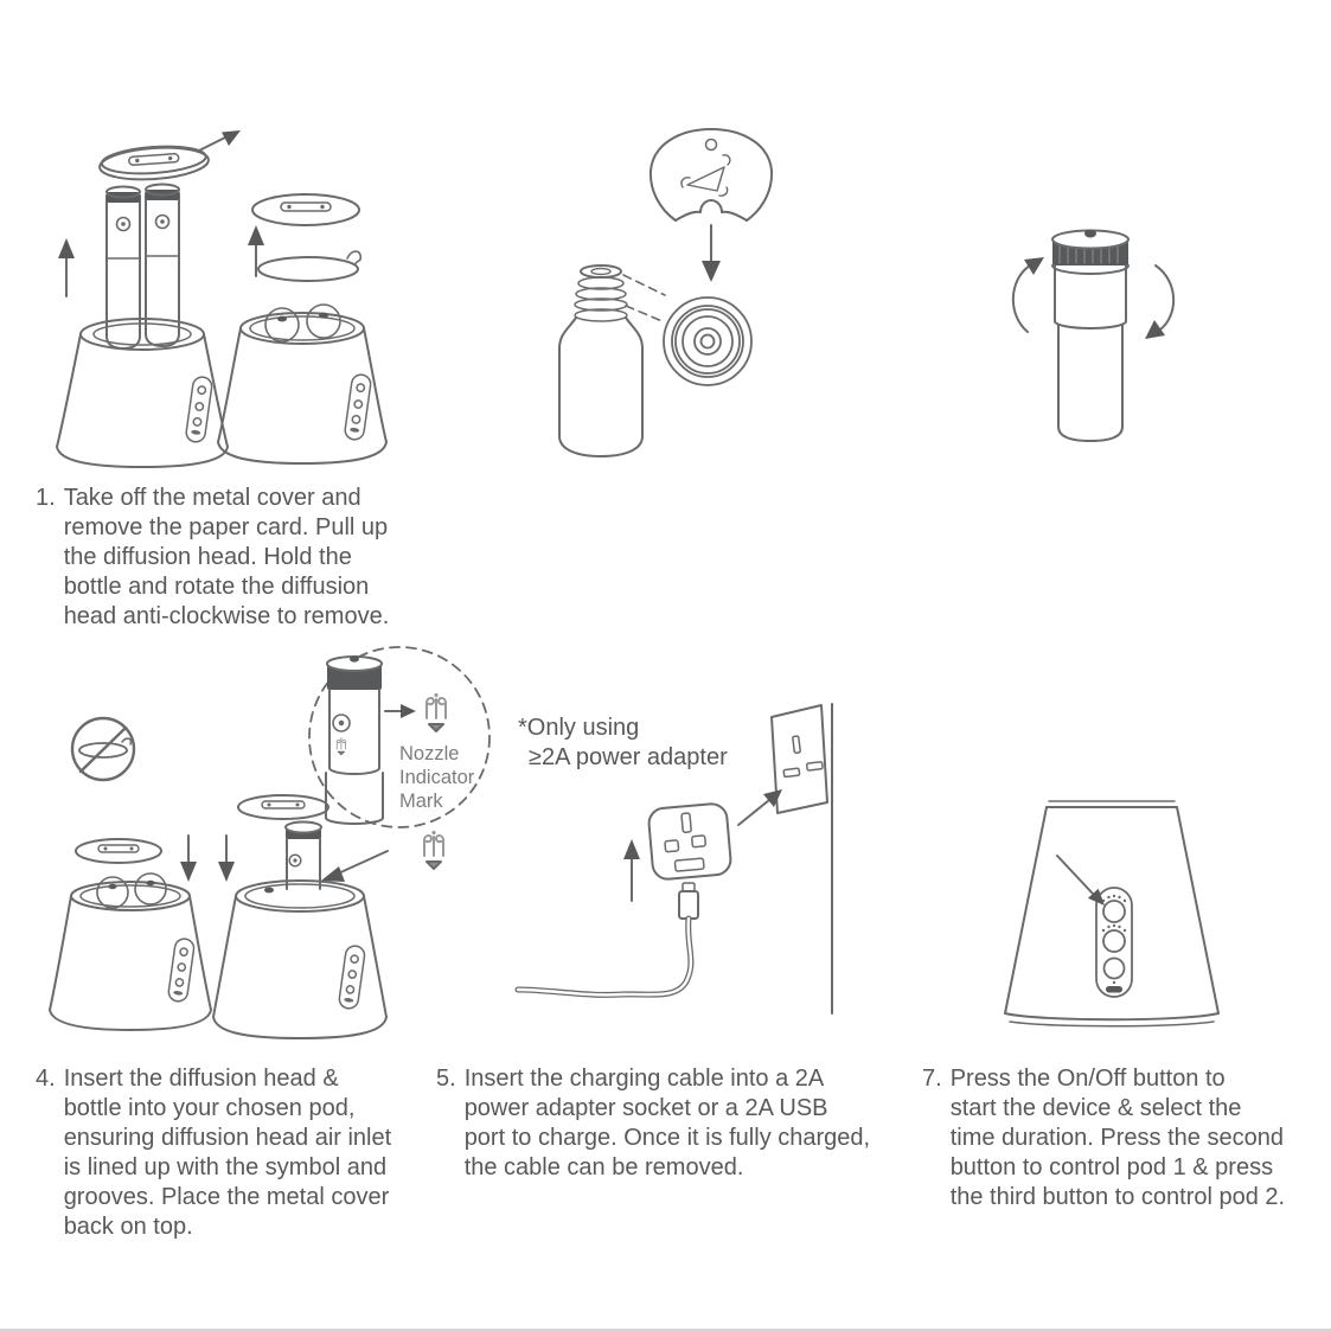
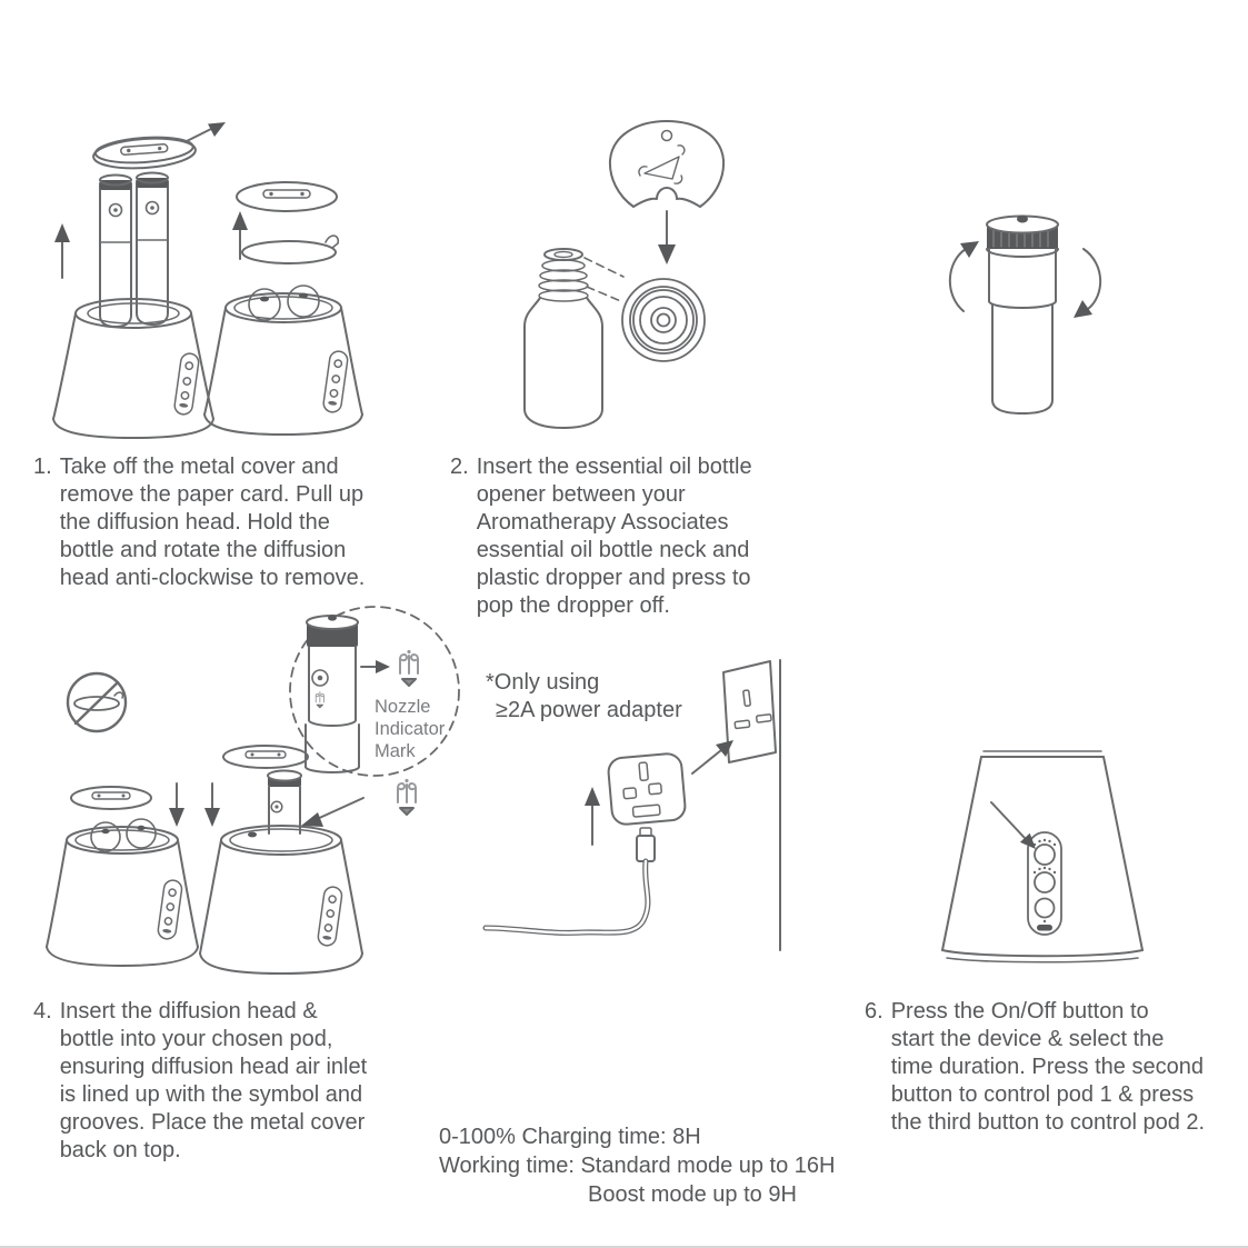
  1.
  Take off the metal cover and
  remove the paper card. Pull up
  the diffusion head. Hold the
  bottle and rotate the diffusion
  head anti-clockwise to remove.
+ 2.
+ Insert the essential oil bottle
+ opener between your
+ Aromatherapy Associates
+ essential oil bottle neck and
+ plastic dropper and press to
+ pop the dropper off.
  Nozzle
  Indicator
  Mark
  *Only using
  ≥2A power adapter
  4.
  Insert the diffusion head &
  bottle into your chosen pod,
  ensuring diffusion head air inlet
  is lined up with the symbol and
  grooves. Place the metal cover
  back on top.
- 5.
- Insert the charging cable into a 2A
- power adapter socket or a 2A USB
- port to charge. Once it is fully charged,
- the cable can be removed.
- 7.
+ 6.
  Press the On/Off button to
  start the device & select the
  time duration. Press the second
  button to control pod 1 & press
  the third button to control pod 2.
+ 0-100% Charging time: 8H
+ Working time: Standard mode up to 16H
+ Boost mode up to 9H
